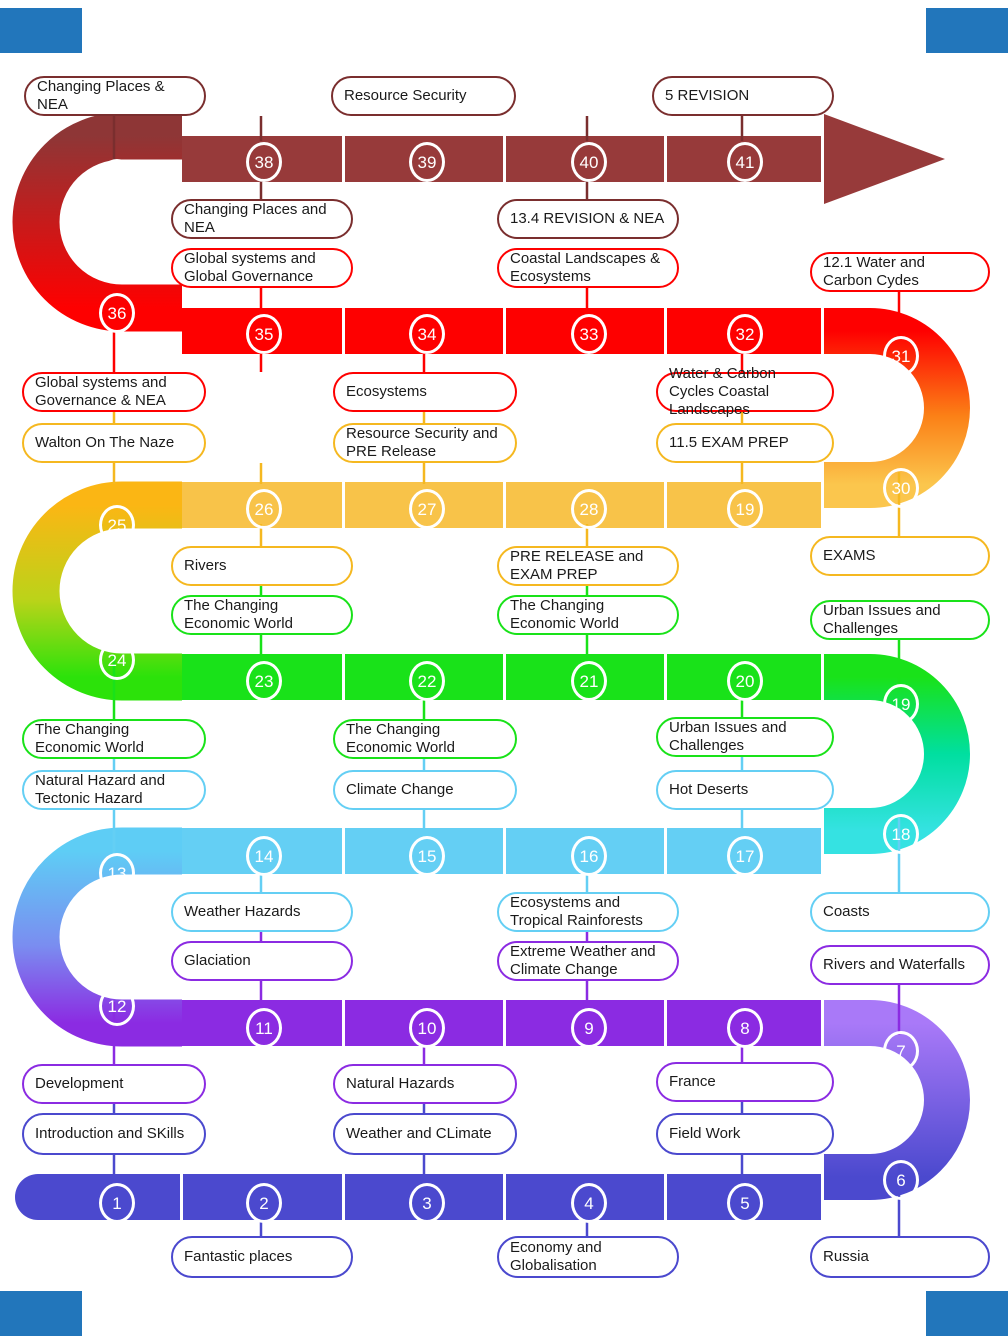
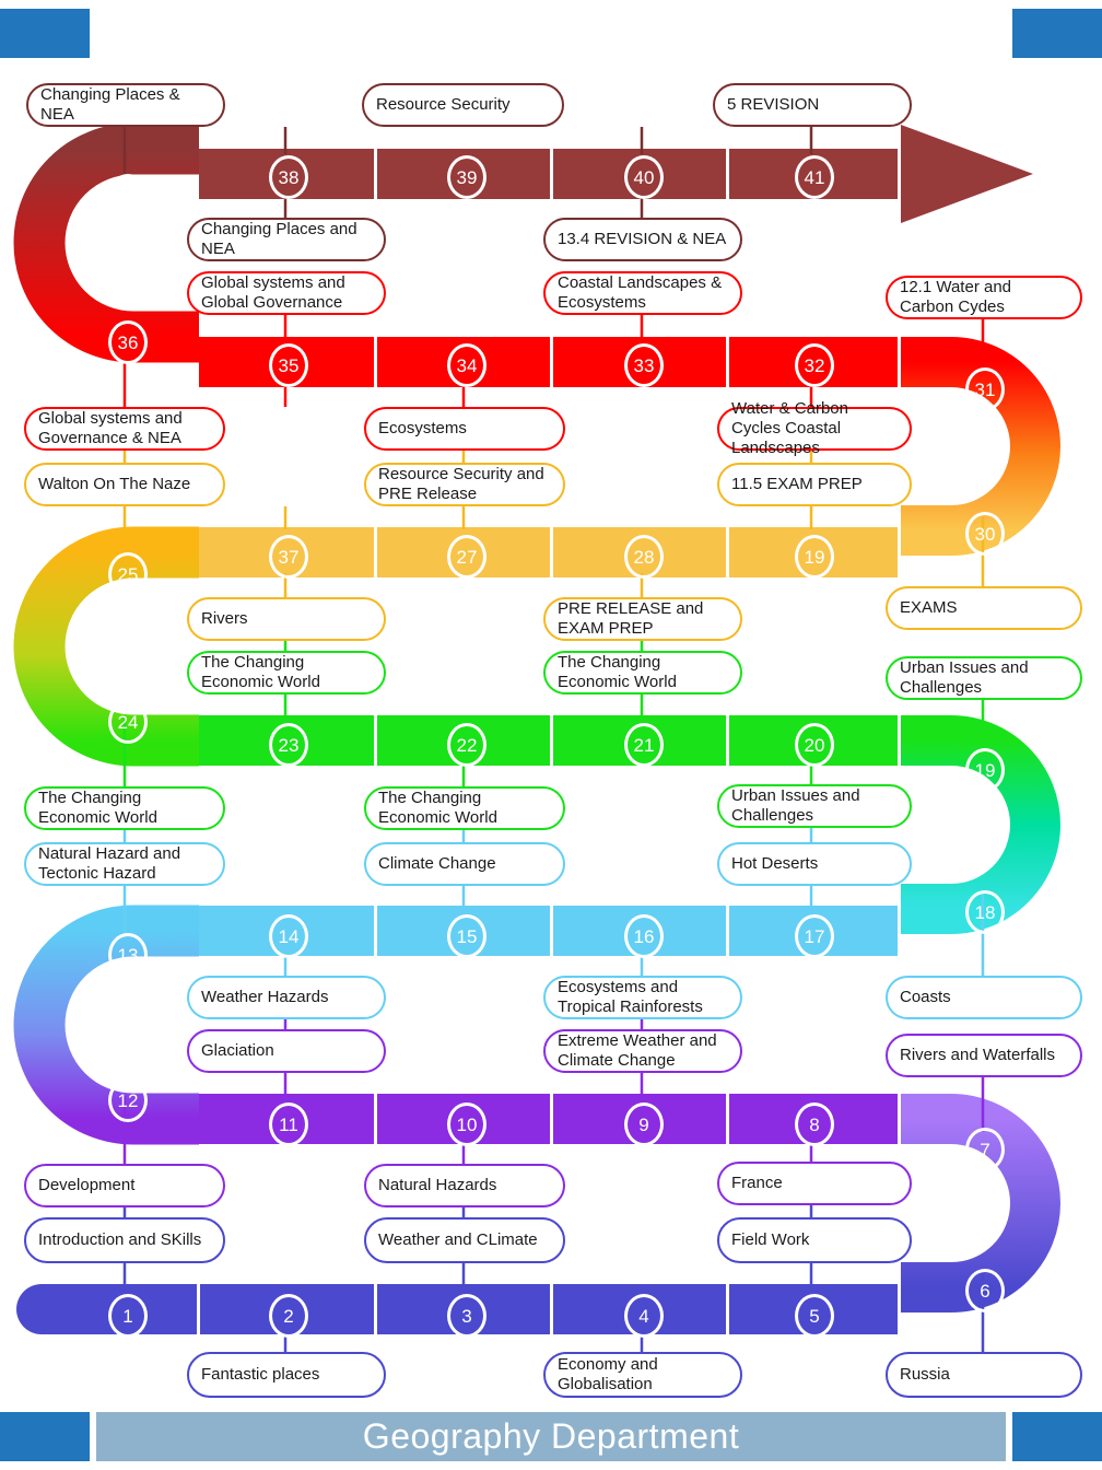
  38
  39
  40
  41
  36
  35
  34
  33
  32
  31
  25
- 26
+ 37
  27
  28
  19
  30
  24
  23
  22
  21
  20
  19
  13
  14
  15
  16
  17
  18
  12
  11
  10
  9
  8
  7
  1
  2
  3
  4
  5
  6
  Changing Places & NEA
  Resource Security
  5 REVISION
  Changing Places and NEA
  13.4 REVISION & NEA
  Global systems and Global Governance
  Coastal Landscapes & Ecosystems
  12.1 Water and Carbon Cydes
  Global systems and Governance & NEA
  Ecosystems
  Water & Carbon Cycles Coastal Landscapes
  Walton On The Naze
  Resource Security and PRE Release
  11.5 EXAM PREP
  Rivers
  PRE RELEASE and EXAM PREP
  EXAMS
  The Changing Economic World
  The Changing Economic World
  Urban Issues and Challenges
  The Changing Economic World
  The Changing Economic World
  Urban Issues and Challenges
  Natural Hazard and Tectonic Hazard
  Climate Change
  Hot Deserts
  Weather Hazards
  Ecosystems and Tropical Rainforests
  Coasts
  Glaciation
  Extreme Weather and Climate Change
  Rivers and Waterfalls
  Development
  Natural Hazards
  France
  Introduction and SKills
  Weather and CLimate
  Field Work
  Fantastic places
  Economy and Globalisation
  Russia
+ Geography Department
